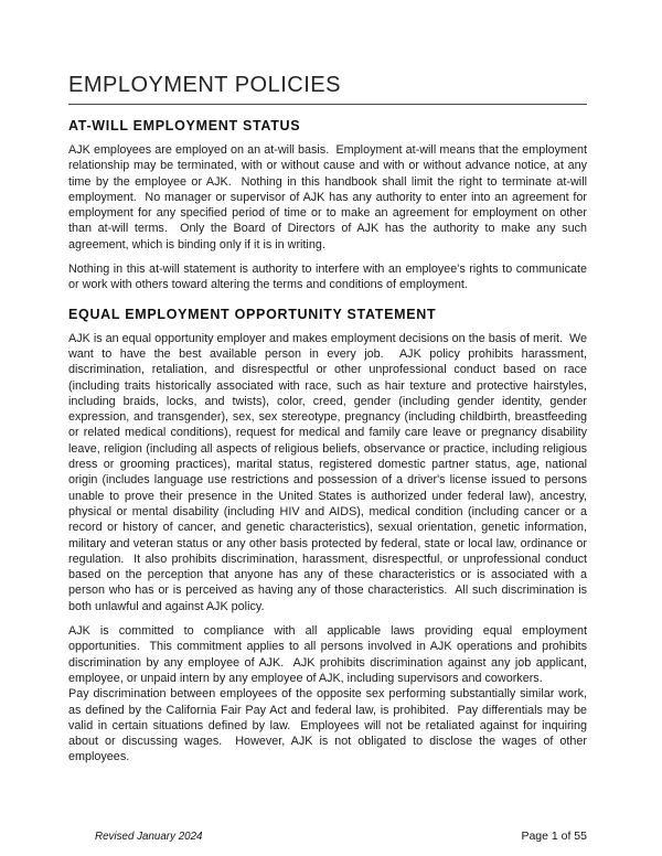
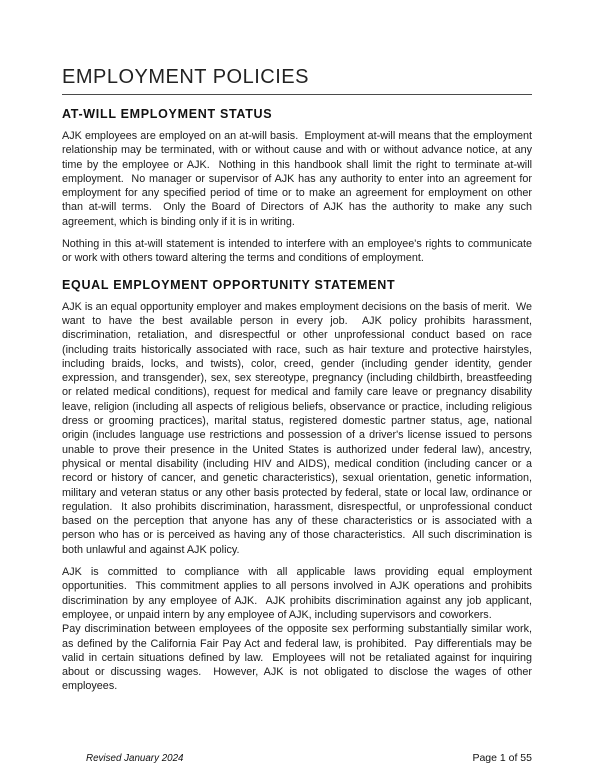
  EMPLOYMENT POLICIES
  AT-WILL EMPLOYMENT STATUS
  AJK employees are employed on an at-will basis. Employment at-will means that the employment relationship may be terminated, with or without cause and with or without advance notice, at any time by the employee or AJK. Nothing in this handbook shall limit the right to terminate at-will employment. No manager or supervisor of AJK has any authority to enter into an agreement for employment for any specified period of time or to make an agreement for employment on other than at-will terms. Only the Board of Directors of AJK has the authority to make any such agreement, which is binding only if it is in writing.
- Nothing in this at-will statement is authority to interfere with an employee's rights to communicate or work with others toward altering the terms and conditions of employment.
+ Nothing in this at-will statement is intended to interfere with an employee's rights to communicate or work with others toward altering the terms and conditions of employment.
  EQUAL EMPLOYMENT OPPORTUNITY STATEMENT
  AJK is an equal opportunity employer and makes employment decisions on the basis of merit. We want to have the best available person in every job. AJK policy prohibits harassment, discrimination, retaliation, and disrespectful or other unprofessional conduct based on race (including traits historically associated with race, such as hair texture and protective hairstyles, including braids, locks, and twists), color, creed, gender (including gender identity, gender expression, and transgender), sex, sex stereotype, pregnancy (including childbirth, breastfeeding or related medical conditions), request for medical and family care leave or pregnancy disability leave, religion (including all aspects of religious beliefs, observance or practice, including religious dress or grooming practices), marital status, registered domestic partner status, age, national origin (includes language use restrictions and possession of a driver's license issued to persons unable to prove their presence in the United States is authorized under federal law), ancestry, physical or mental disability (including HIV and AIDS), medical condition (including cancer or a record or history of cancer, and genetic characteristics), sexual orientation, genetic information, military and veteran status or any other basis protected by federal, state or local law, ordinance or regulation. It also prohibits discrimination, harassment, disrespectful, or unprofessional conduct based on the perception that anyone has any of these characteristics or is associated with a person who has or is perceived as having any of those characteristics. All such discrimination is both unlawful and against AJK policy.
  AJK is committed to compliance with all applicable laws providing equal employment opportunities. This commitment applies to all persons involved in AJK operations and prohibits discrimination by any employee of AJK. AJK prohibits discrimination against any job applicant, employee, or unpaid intern by any employee of AJK, including supervisors and coworkers.
  Pay discrimination between employees of the opposite sex performing substantially similar work, as defined by the California Fair Pay Act and federal law, is prohibited. Pay differentials may be valid in certain situations defined by law. Employees will not be retaliated against for inquiring about or discussing wages. However, AJK is not obligated to disclose the wages of other employees.
  Revised January 2024
  Page 1 of 55
